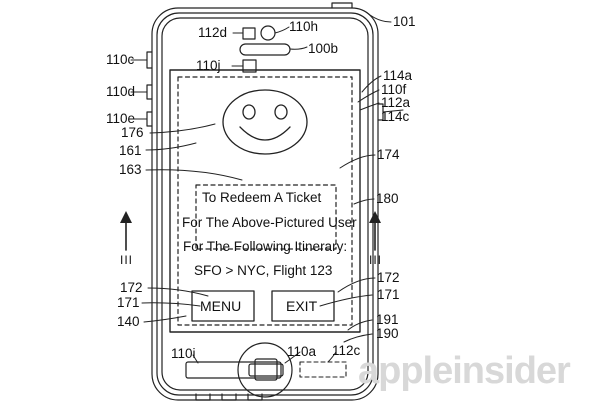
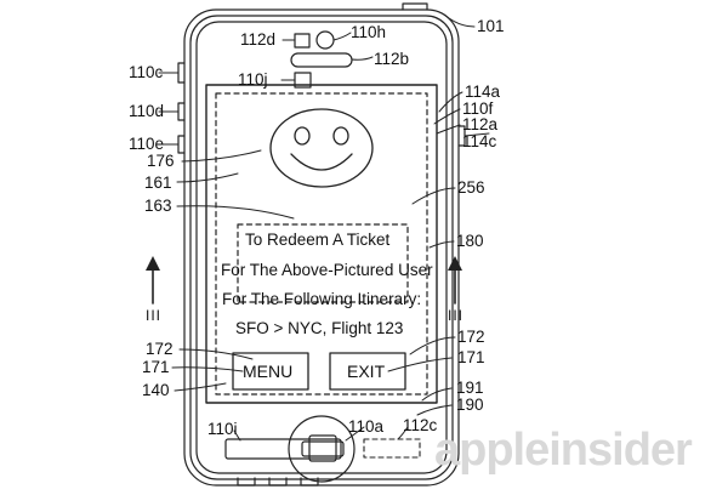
  112d
  110h
- 100b
+ 112b
  110j
  101
  110c
  110d
  110e
  114a
  110f
  112a
  114c
  176
  161
  163
  172
  171
  140
- 174
+ 256
  180
  172
  171
  191
  190
  110i
  110a
  112c
  III
  III
  To Redeem A Ticket
  For The Above-Pictured User
  For The Following Itinerary:
  SFO > NYC, Flight 123
  MENU
  EXIT
  appleinsider
